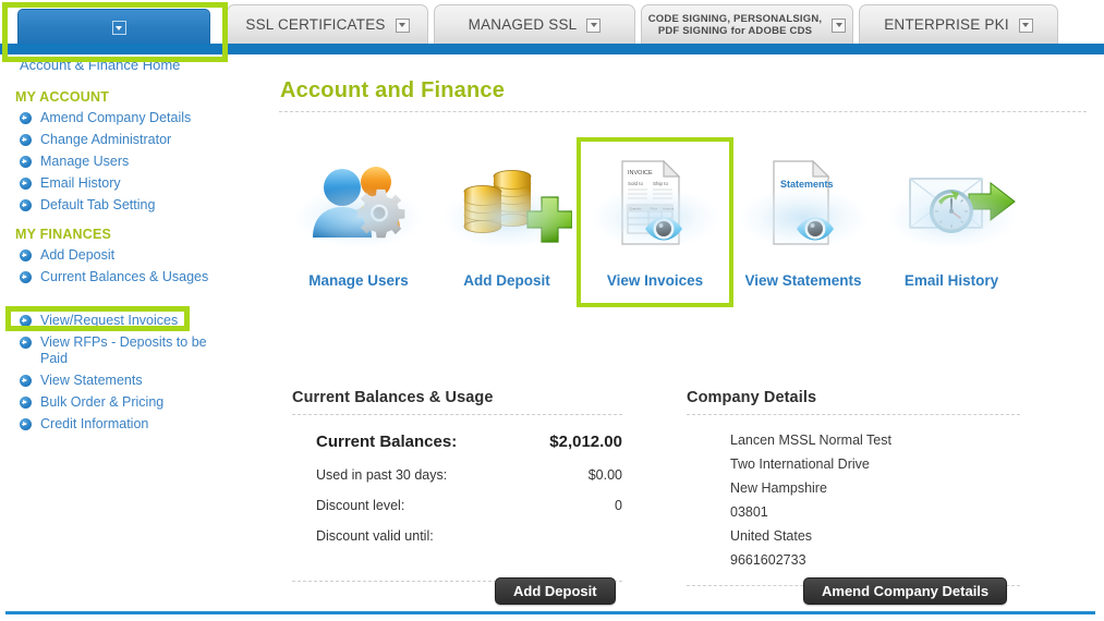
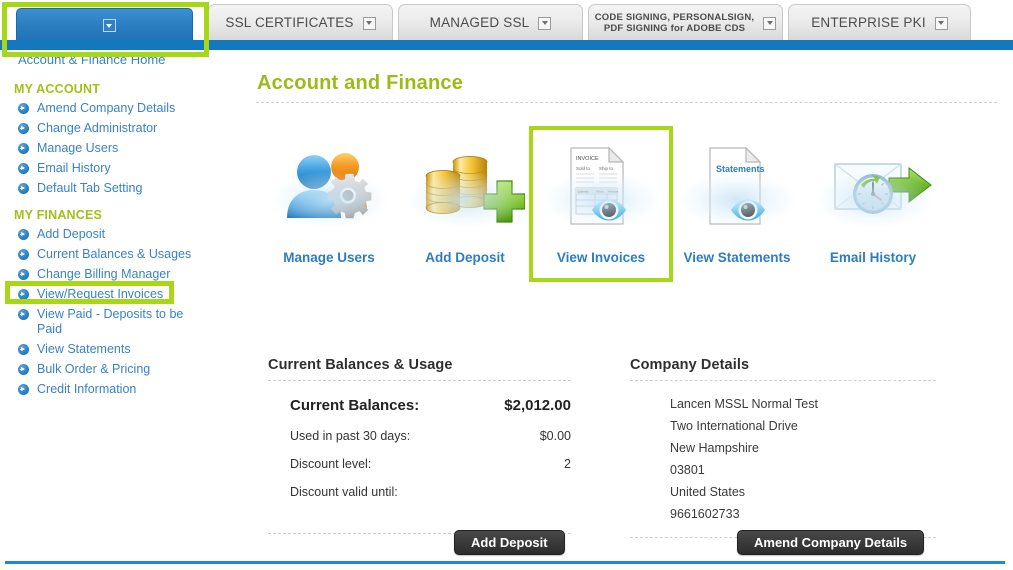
  SSL CERTIFICATES
  MANAGED SSL
  CODE SIGNING, PERSONALSIGN,
  PDF SIGNING for ADOBE CDS
  ENTERPRISE PKI
  Account & Finance Home
  MY ACCOUNT
  Amend Company Details
  Change Administrator
  Manage Users
  Email History
  Default Tab Setting
  MY FINANCES
  Add Deposit
  Current Balances & Usages
+ Change Billing Manager
  View/Request Invoices
- View RFPs - Deposits to be Paid
+ View Paid - Deposits to be Paid
  View Statements
  Bulk Order & Pricing
  Credit Information
  Account and Finance
  Manage Users
  Add Deposit
  View Invoices
  Statements
  View Statements
  Email History
  Current Balances & Usage
  Current Balances:
  $2,012.00
  Used in past 30 days:
  $0.00
  Discount level:
- 0
+ 2
  Discount valid until:
  Add Deposit
  Company Details
  Lancen MSSL Normal Test
  Two International Drive
  New Hampshire
  03801
  United States
  9661602733
  Amend Company Details
